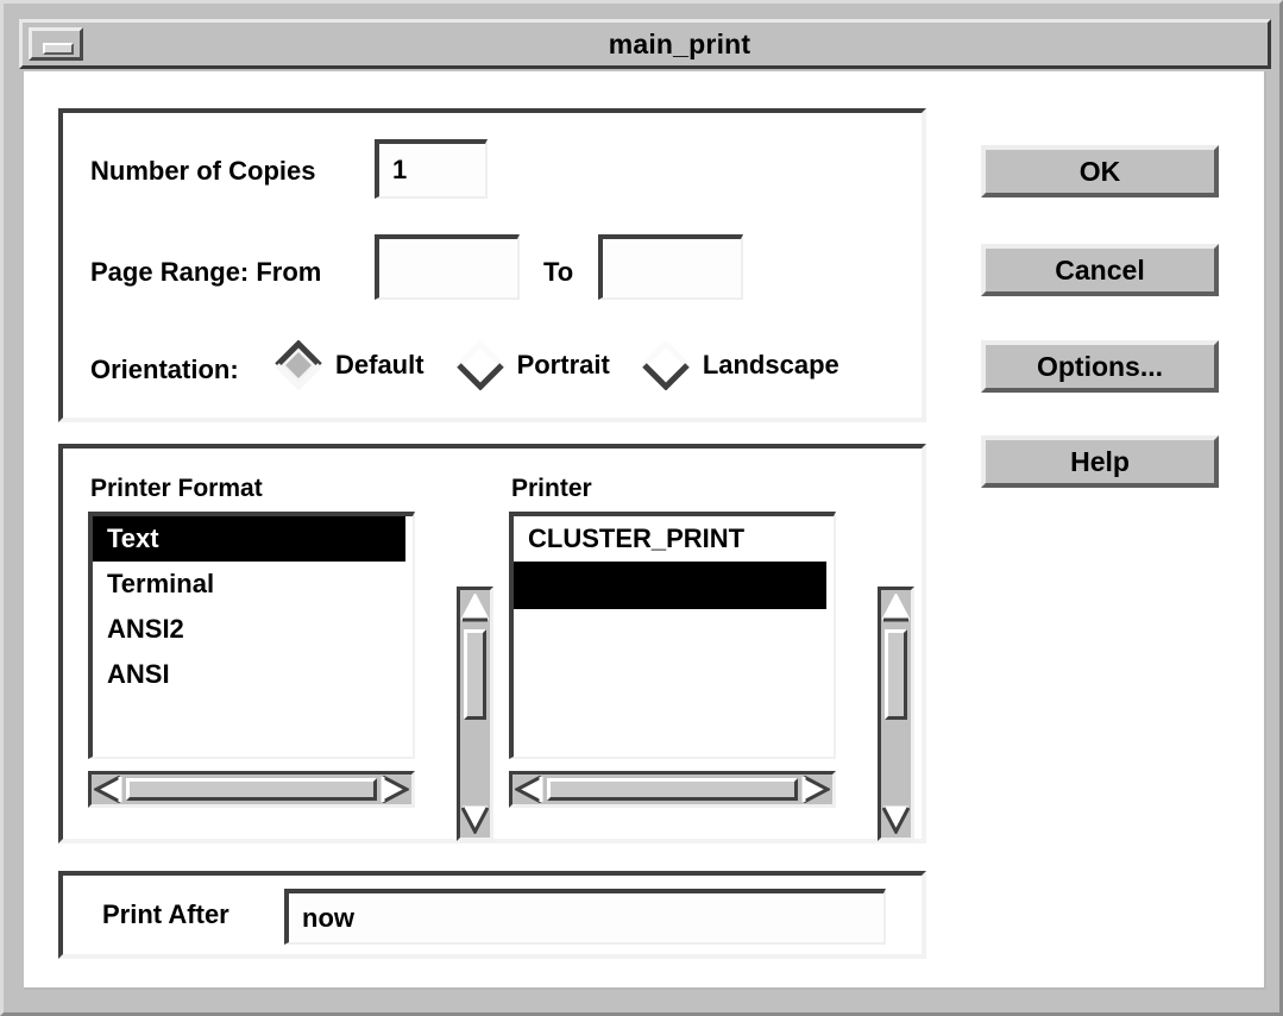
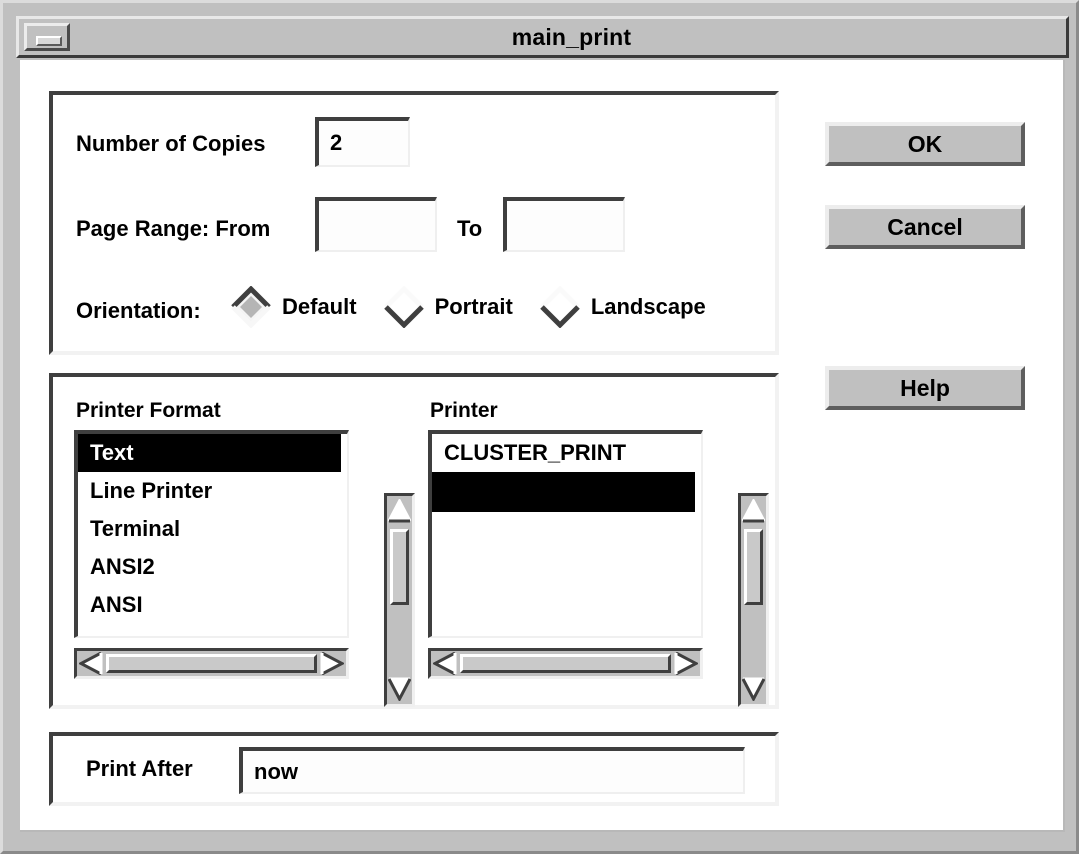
  main_print
  Number of Copies
- 1
+ 2
  Page Range: From
  To
  Orientation:
  Default
  Portrait
  Landscape
  OK
  Cancel
- Options...
  Help
  Printer Format
  Printer
  Text
+ Line Printer
  Terminal
  ANSI2
  ANSI
  CLUSTER_PRINT
  Print After
  now
